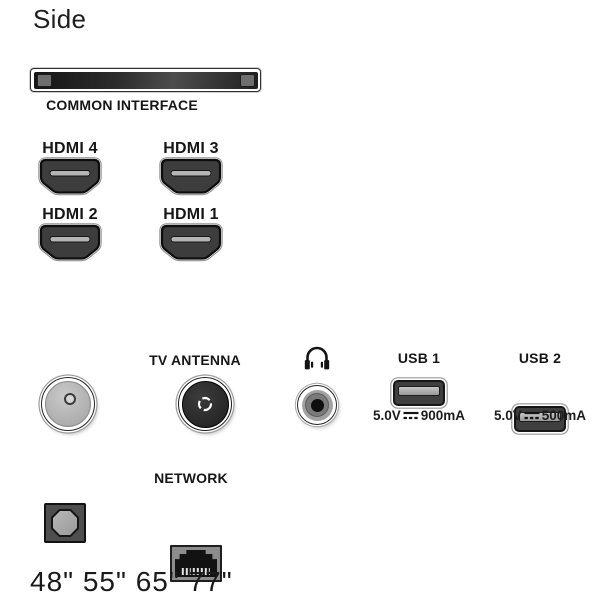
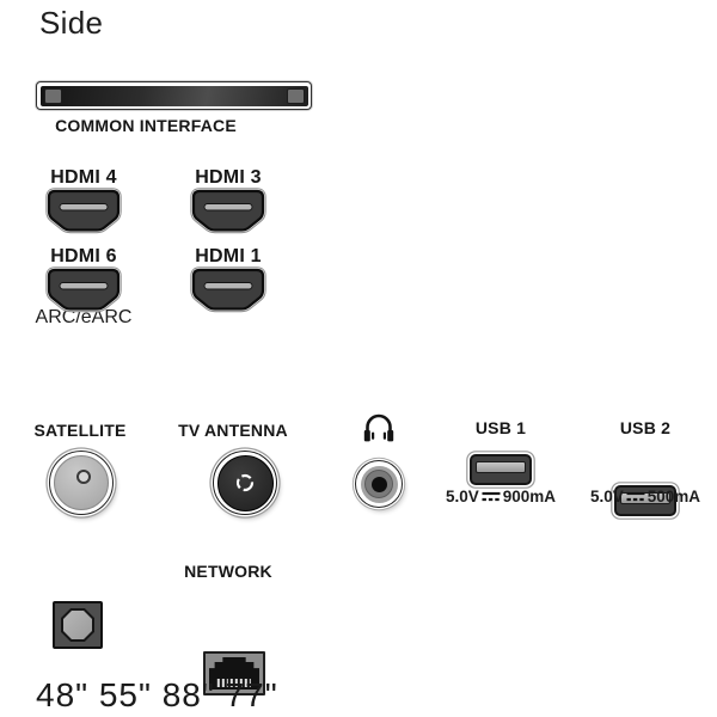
  Side
  COMMON INTERFACE
  HDMI 4
  HDMI 3
- HDMI 2
+ HDMI 6
  HDMI 1
+ ARC/eARC
+ SATELLITE
  TV ANTENNA
  USB 1
  5.0V
  900mA
  USB 2
  5.0V
  500mA
  NETWORK
- 48" 55" 65" 77"
+ 48" 55" 88" 77"
